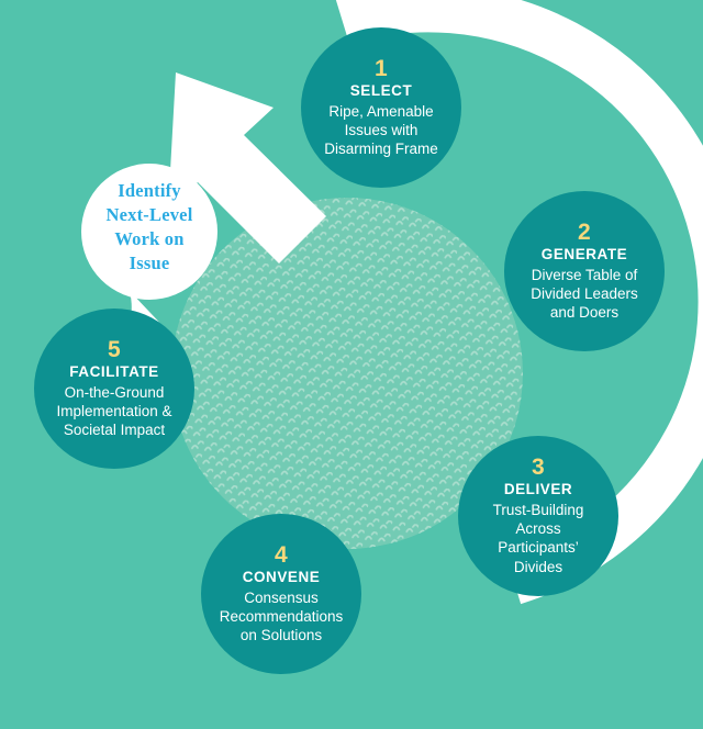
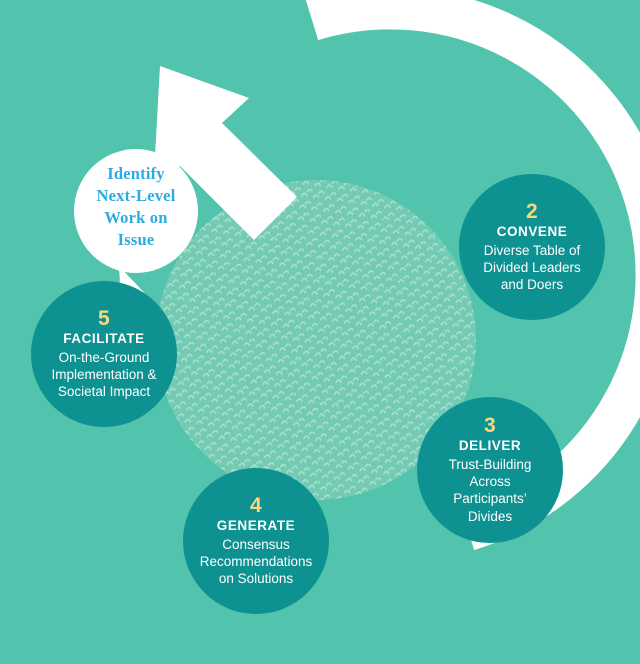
  Identify
  Next-Level
  Work on
  Issue
- 1
- SELECT
- Ripe, Amenable
- Issues with
- Disarming Frame
  2
- GENERATE
+ CONVENE
  Diverse Table of
  Divided Leaders
  and Doers
  3
  DELIVER
  Trust-Building
  Across
  Participants’
  Divides
  4
- CONVENE
+ GENERATE
  Consensus
  Recommendations
  on Solutions
  5
  FACILITATE
  On-the-Ground
  Implementation &
  Societal Impact
